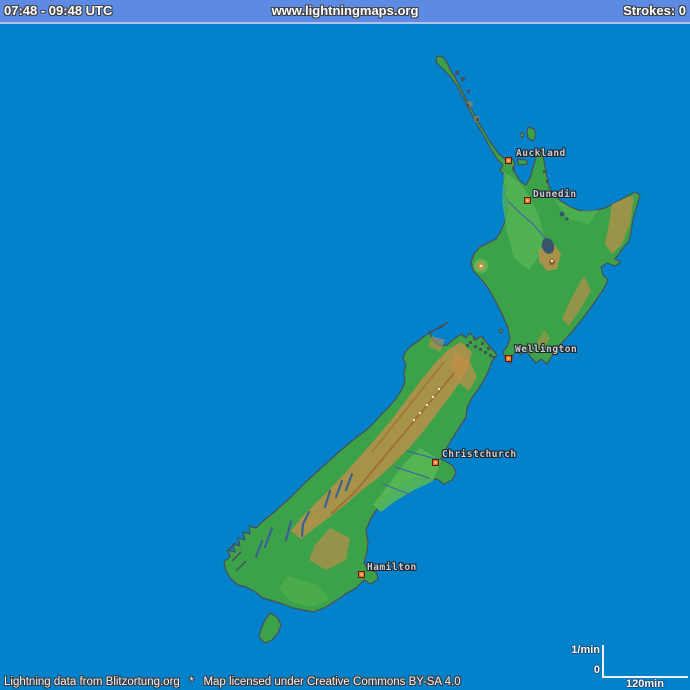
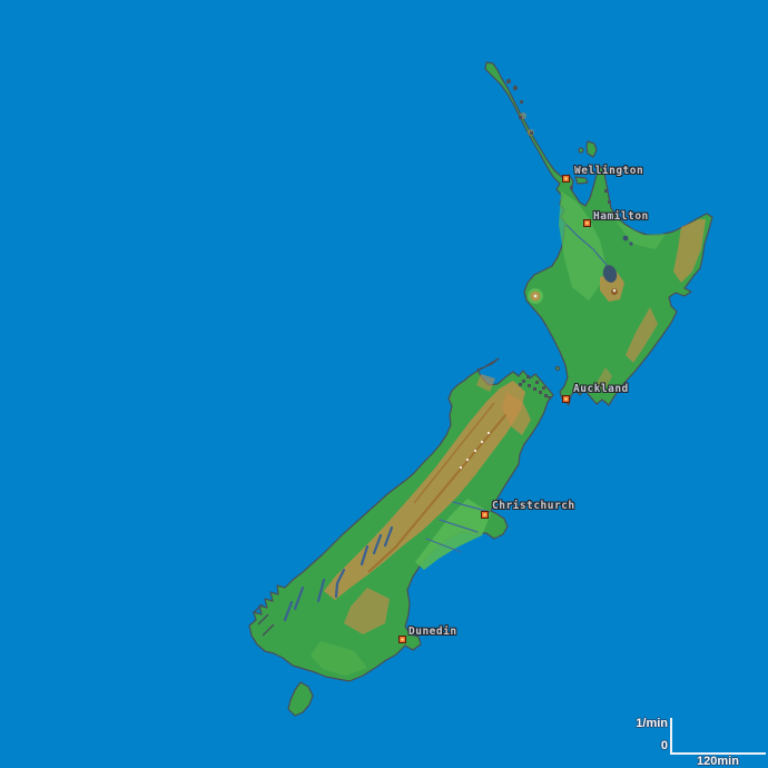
- 07:48 - 09:48 UTC
- www.lightningmaps.org
- Strokes: 0
- Auckland
+ Wellington
- Dunedin
+ Hamilton
- Wellington
+ Auckland
  Christchurch
- Hamilton
+ Dunedin
  1/min
  0
  120min
- Lightning data from Blitzortung.org * Map licensed under Creative Commons BY-SA 4.0
